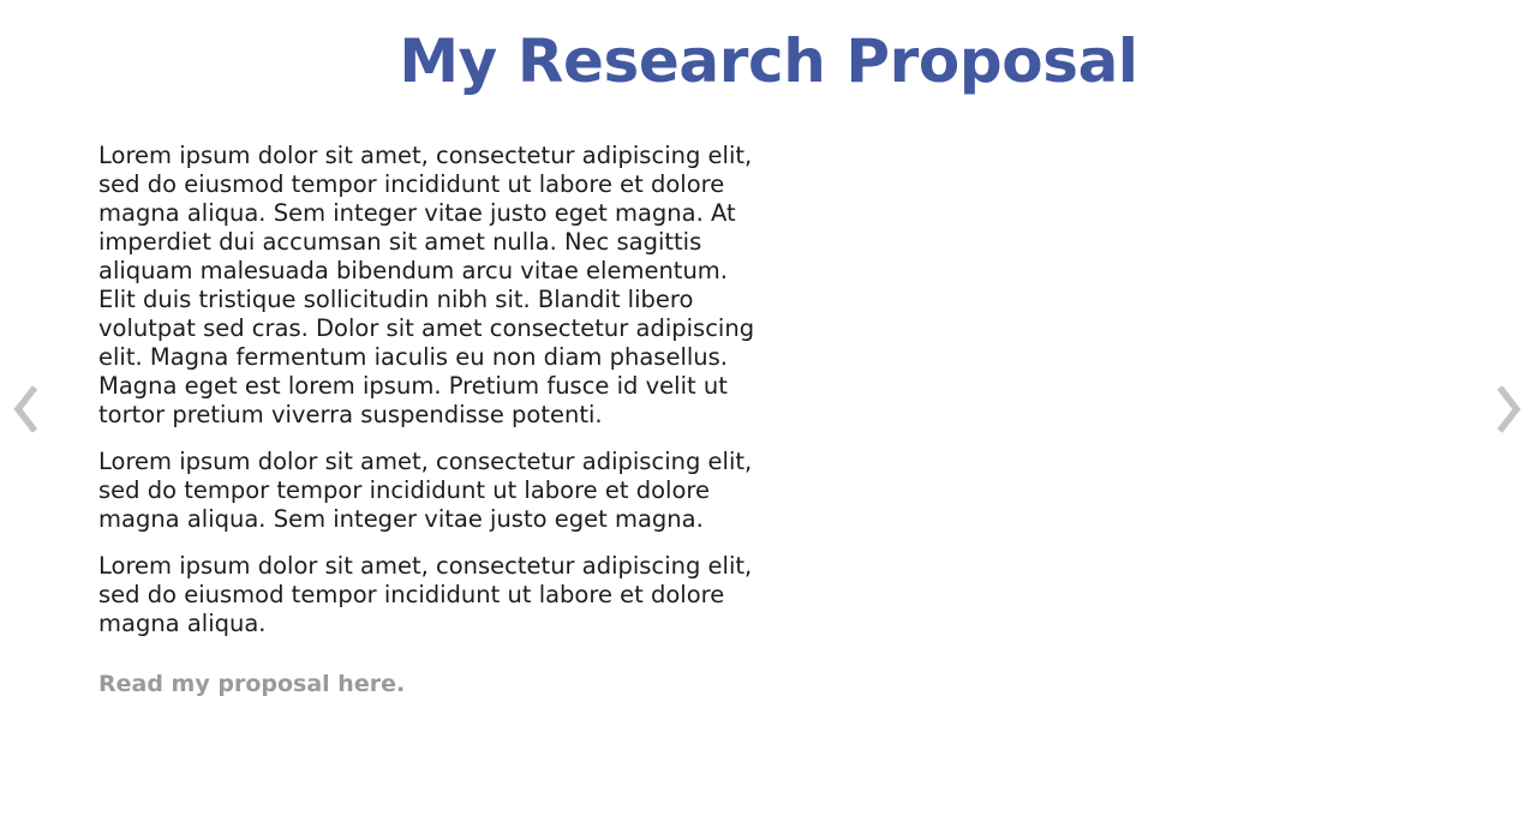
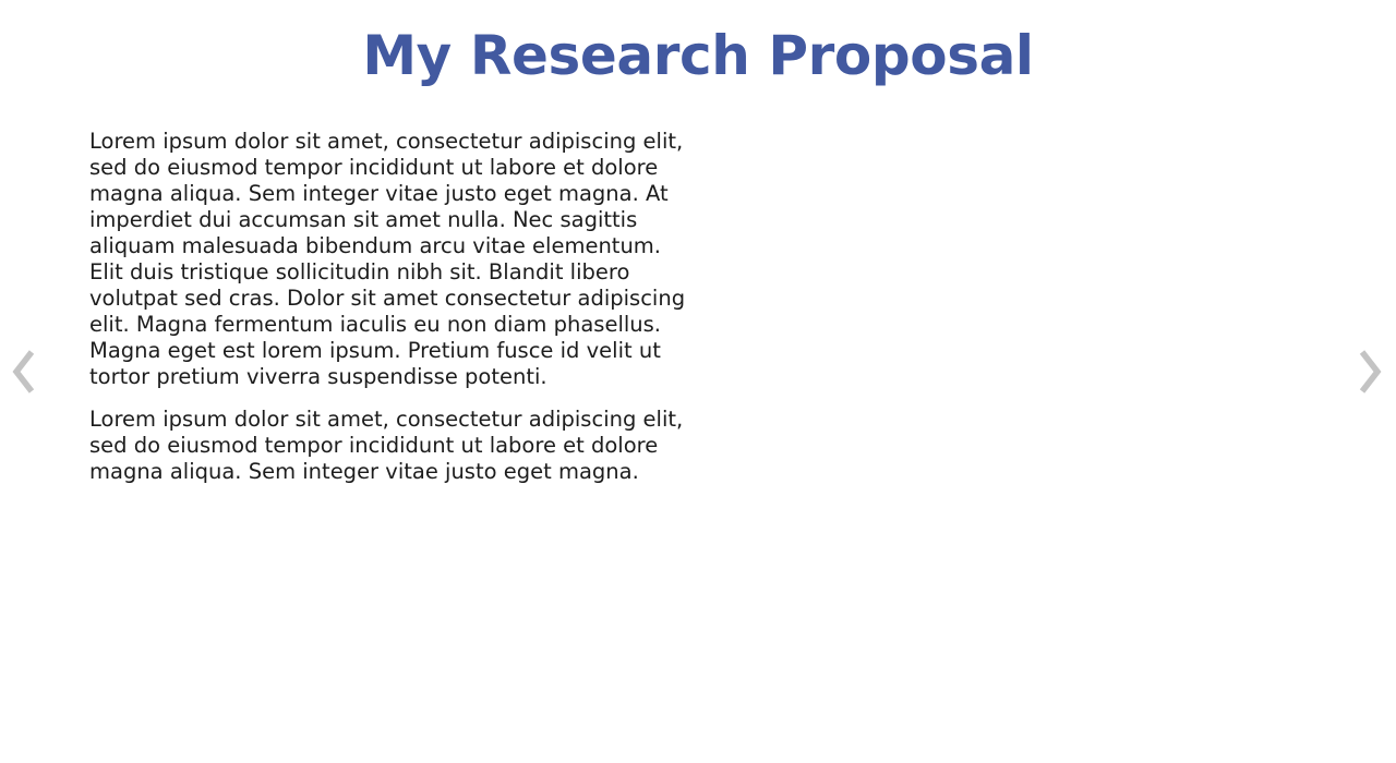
  My Research Proposal
  Lorem ipsum dolor sit amet, consectetur adipiscing elit, sed do eiusmod tempor incididunt ut labore et dolore magna aliqua. Sem integer vitae justo eget magna. At imperdiet dui accumsan sit amet nulla. Nec sagittis aliquam malesuada bibendum arcu vitae elementum. Elit duis tristique sollicitudin nibh sit. Blandit libero volutpat sed cras. Dolor sit amet consectetur adipiscing elit. Magna fermentum iaculis eu non diam phasellus. Magna eget est lorem ipsum. Pretium fusce id velit ut tortor pretium viverra suspendisse potenti.
- Lorem ipsum dolor sit amet, consectetur adipiscing elit, sed do tempor tempor incididunt ut labore et dolore magna aliqua. Sem integer vitae justo eget magna.
+ Lorem ipsum dolor sit amet, consectetur adipiscing elit, sed do eiusmod tempor incididunt ut labore et dolore magna aliqua. Sem integer vitae justo eget magna.
- Lorem ipsum dolor sit amet, consectetur adipiscing elit, sed do eiusmod tempor incididunt ut labore et dolore magna aliqua.
- Read my proposal here.
